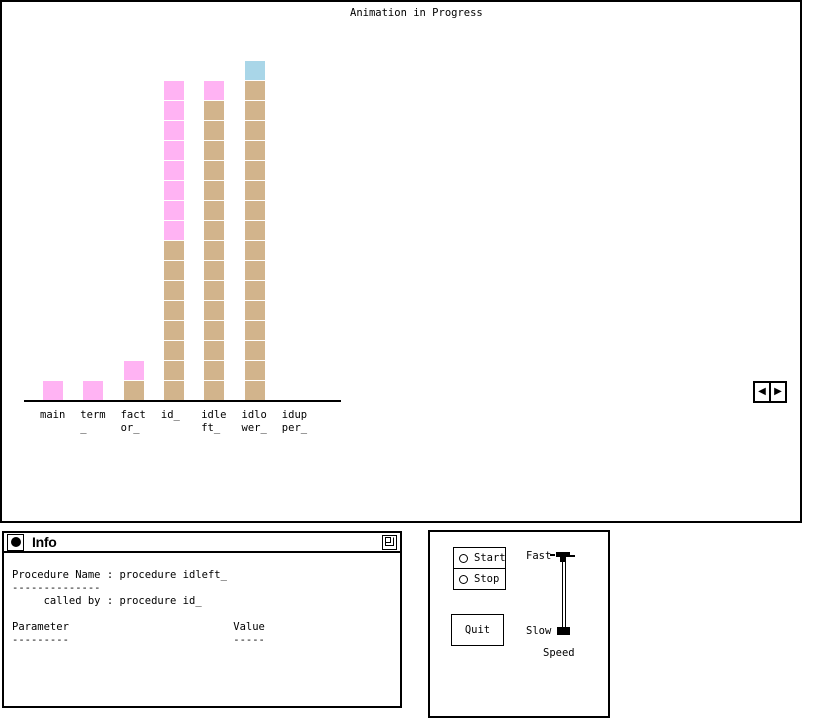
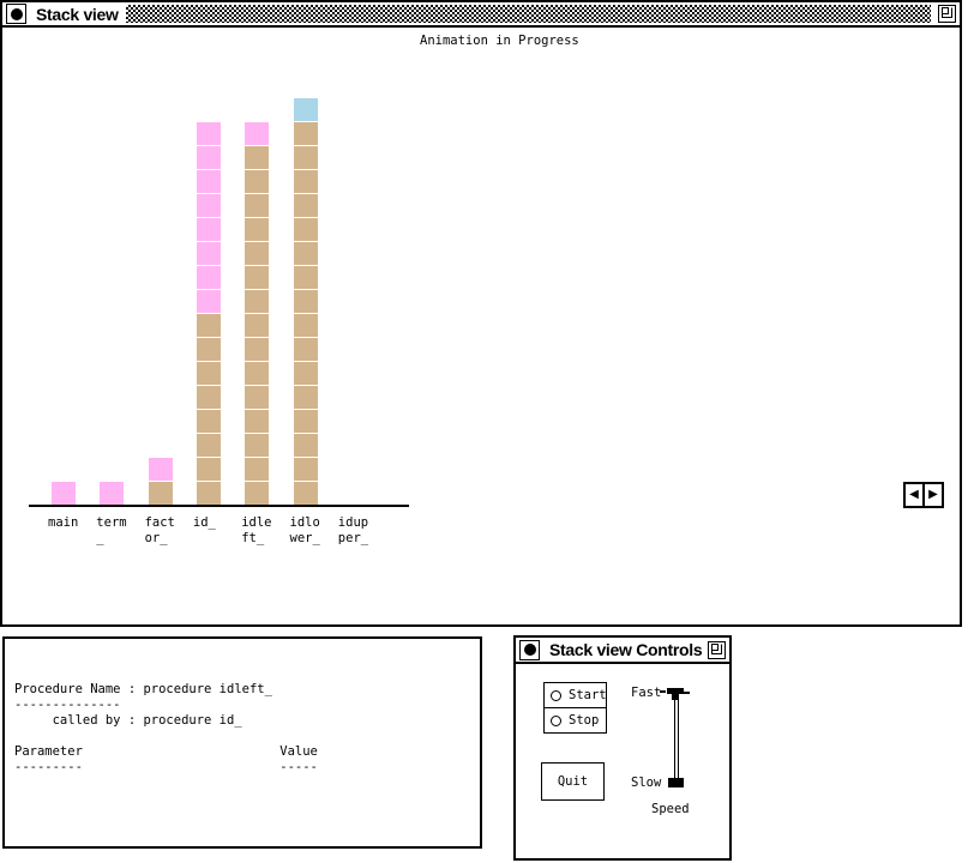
+ Stack view
  Animation in Progress
  main
  term
  _
  fact
  or_
  id_
  idle
  ft_
  idlo
  wer_
  idup
  per_
  ◀
  ▶
- Info
  Procedure Name : procedure idleft_
  --------------
  called by : procedure id_
  Parameter Value
  --------- -----
+ Stack view Controls
  Start
  Stop
  Quit
  Fast
  Slow
  Speed
